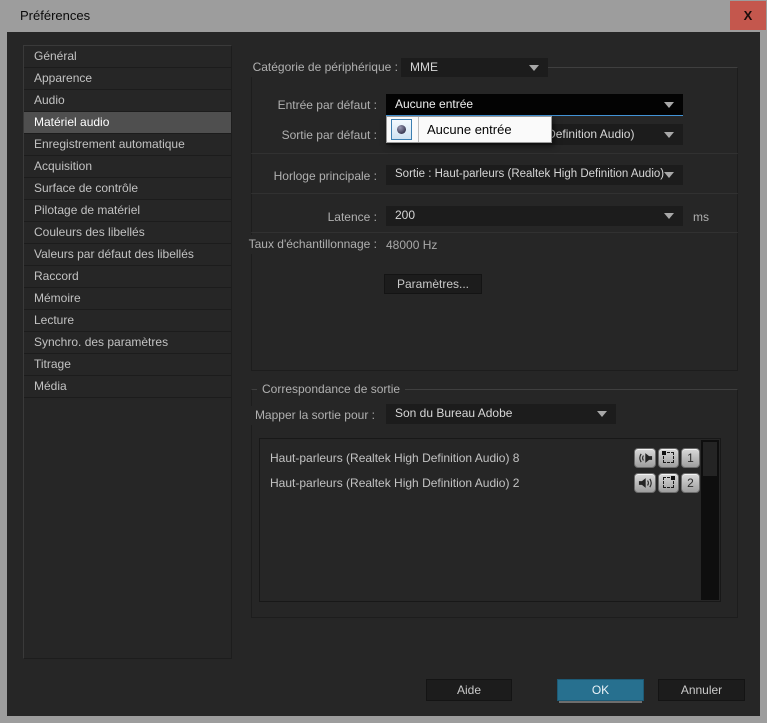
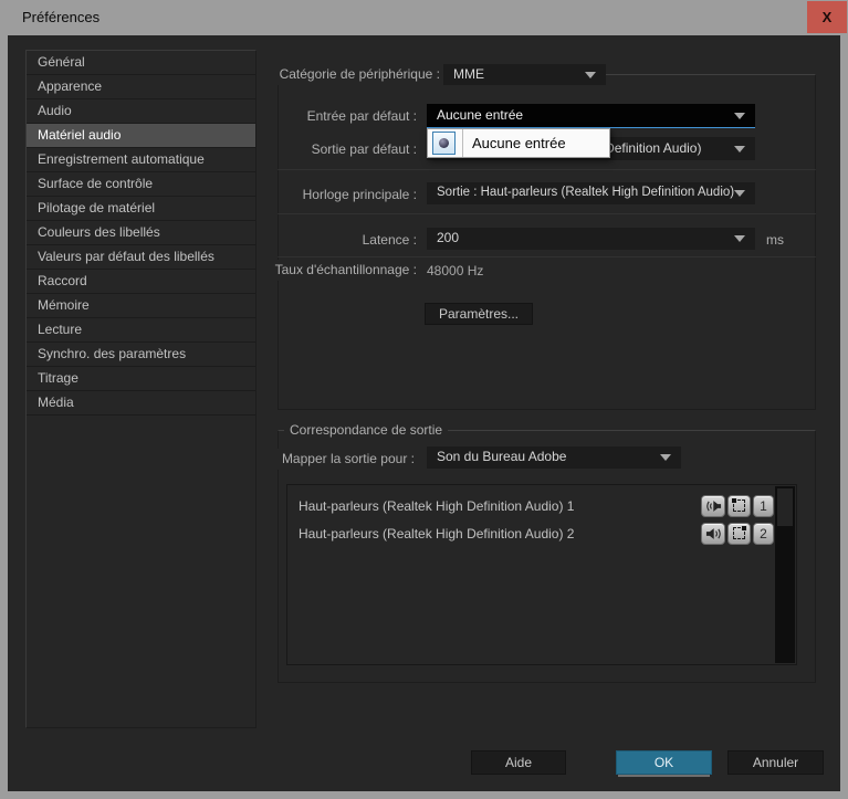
  Préférences
  X
  Général
  Apparence
  Audio
  Matériel audio
  Enregistrement automatique
- Acquisition
  Surface de contrôle
  Pilotage de matériel
  Couleurs des libellés
  Valeurs par défaut des libellés
  Raccord
  Mémoire
  Lecture
  Synchro. des paramètres
  Titrage
  Média
  Catégorie de périphérique :
  MME
  Entrée par défaut :
  Aucune entrée
  Sortie par défaut :
  Horloge principale :
  Sortie : Haut-parleurs (Realtek High Definition Audio)
  Latence :
  200
  ms
  Taux d'échantillonnage :
  48000 Hz
  Paramètres...
  Aucune entrée
  Correspondance de sortie
  Mapper la sortie pour :
  Son du Bureau Adobe
- Haut-parleurs (Realtek High Definition Audio) 8
+ Haut-parleurs (Realtek High Definition Audio) 1
  1
  Haut-parleurs (Realtek High Definition Audio) 2
  2
  Aide
  OK
  Annuler
